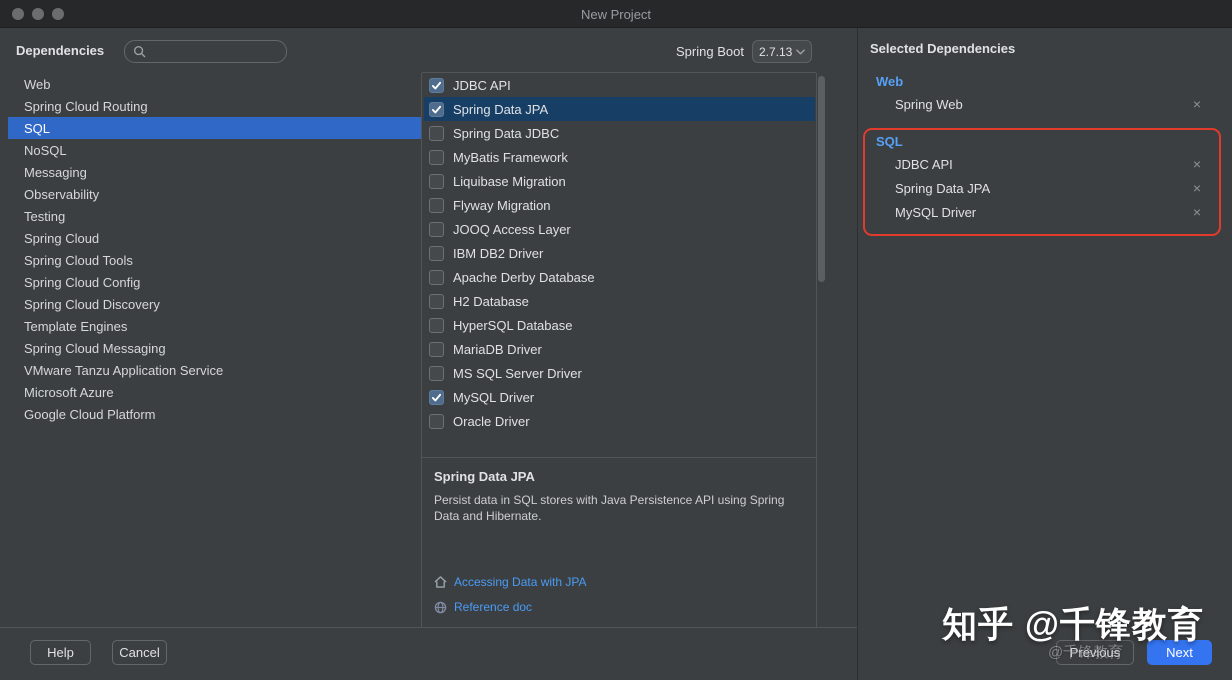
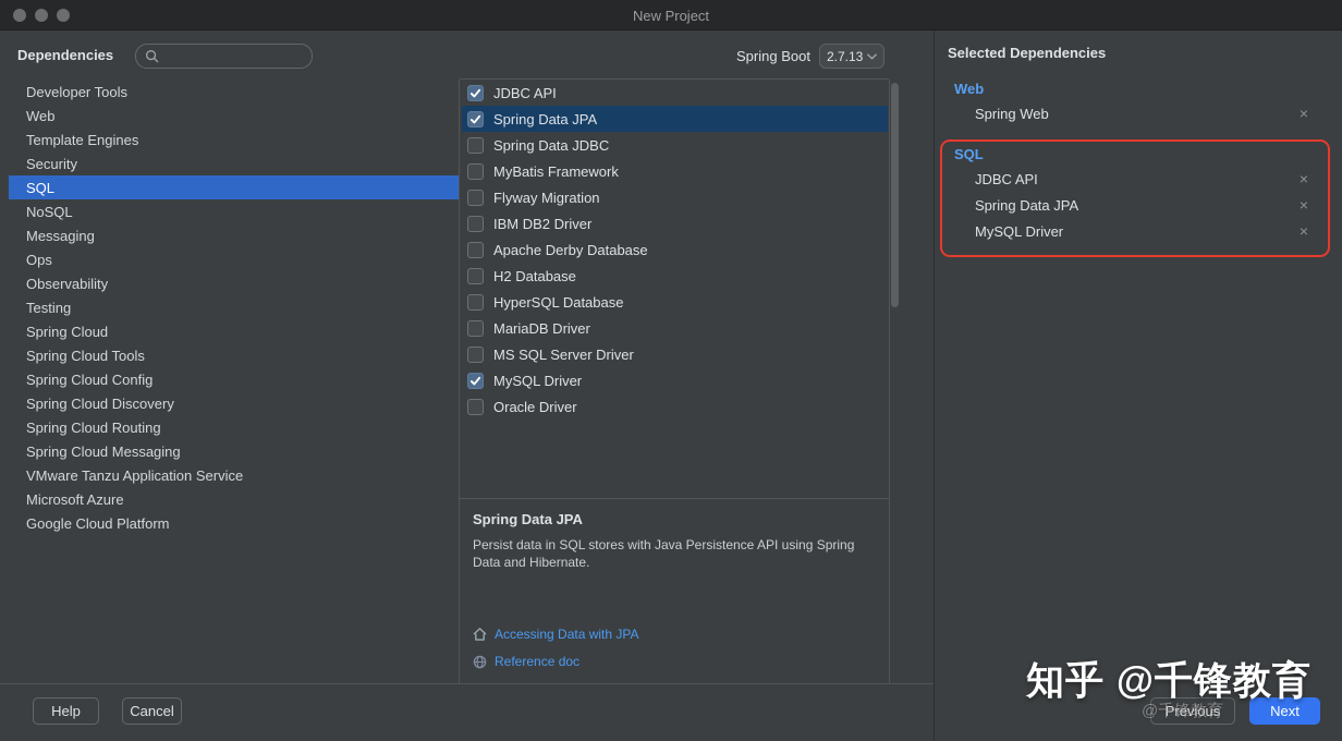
  New Project
  Dependencies
  Spring Boot
  2.7.13
+ Developer Tools
  Web
- Spring Cloud Routing
+ Template Engines
+ Security
  SQL
  NoSQL
  Messaging
+ Ops
  Observability
  Testing
  Spring Cloud
  Spring Cloud Tools
  Spring Cloud Config
  Spring Cloud Discovery
- Template Engines
+ Spring Cloud Routing
  Spring Cloud Messaging
  VMware Tanzu Application Service
  Microsoft Azure
  Google Cloud Platform
  JDBC API
  Spring Data JPA
  Spring Data JDBC
  MyBatis Framework
- Liquibase Migration
  Flyway Migration
- JOOQ Access Layer
  IBM DB2 Driver
  Apache Derby Database
  H2 Database
  HyperSQL Database
  MariaDB Driver
  MS SQL Server Driver
  MySQL Driver
  Oracle Driver
  Spring Data JPA
  Persist data in SQL stores with Java Persistence API using Spring Data and Hibernate.
  Accessing Data with JPA
  Reference doc
  Selected Dependencies
  Web
  Spring Web
  ×
  SQL
  JDBC API
  ×
  Spring Data JPA
  ×
  MySQL Driver
  ×
  Help
  Cancel
  Previous
  Next
  知乎 @千锋教育
  @千锋教育
